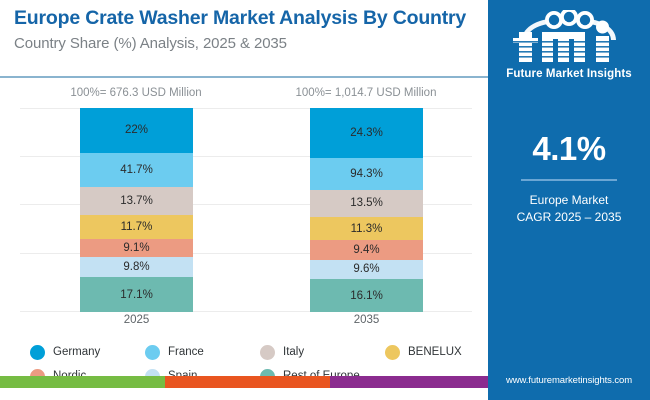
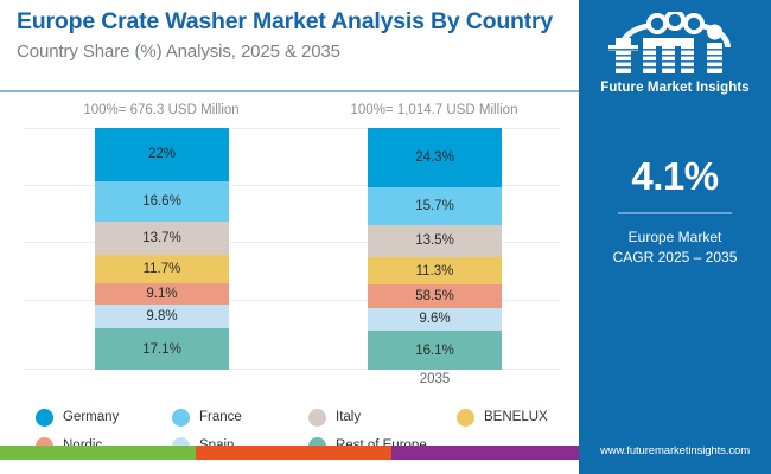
  Europe Crate Washer Market Analysis By Country
  Country Share (%) Analysis, 2025 & 2035
  100%= 676.3 USD Million
  100%= 1,014.7 USD Million
  22%
- 41.7%
+ 16.6%
  13.7%
  11.7%
  9.1%
  9.8%
  17.1%
  24.3%
- 94.3%
+ 15.7%
  13.5%
  11.3%
- 9.4%
+ 58.5%
  9.6%
  16.1%
- 2025
  2035
  Germany
  France
  Italy
  BENELUX
  Future Market Insights
  4.1%
  Europe Market
  CAGR 2025 – 2035
  www.futuremarketinsights.com
